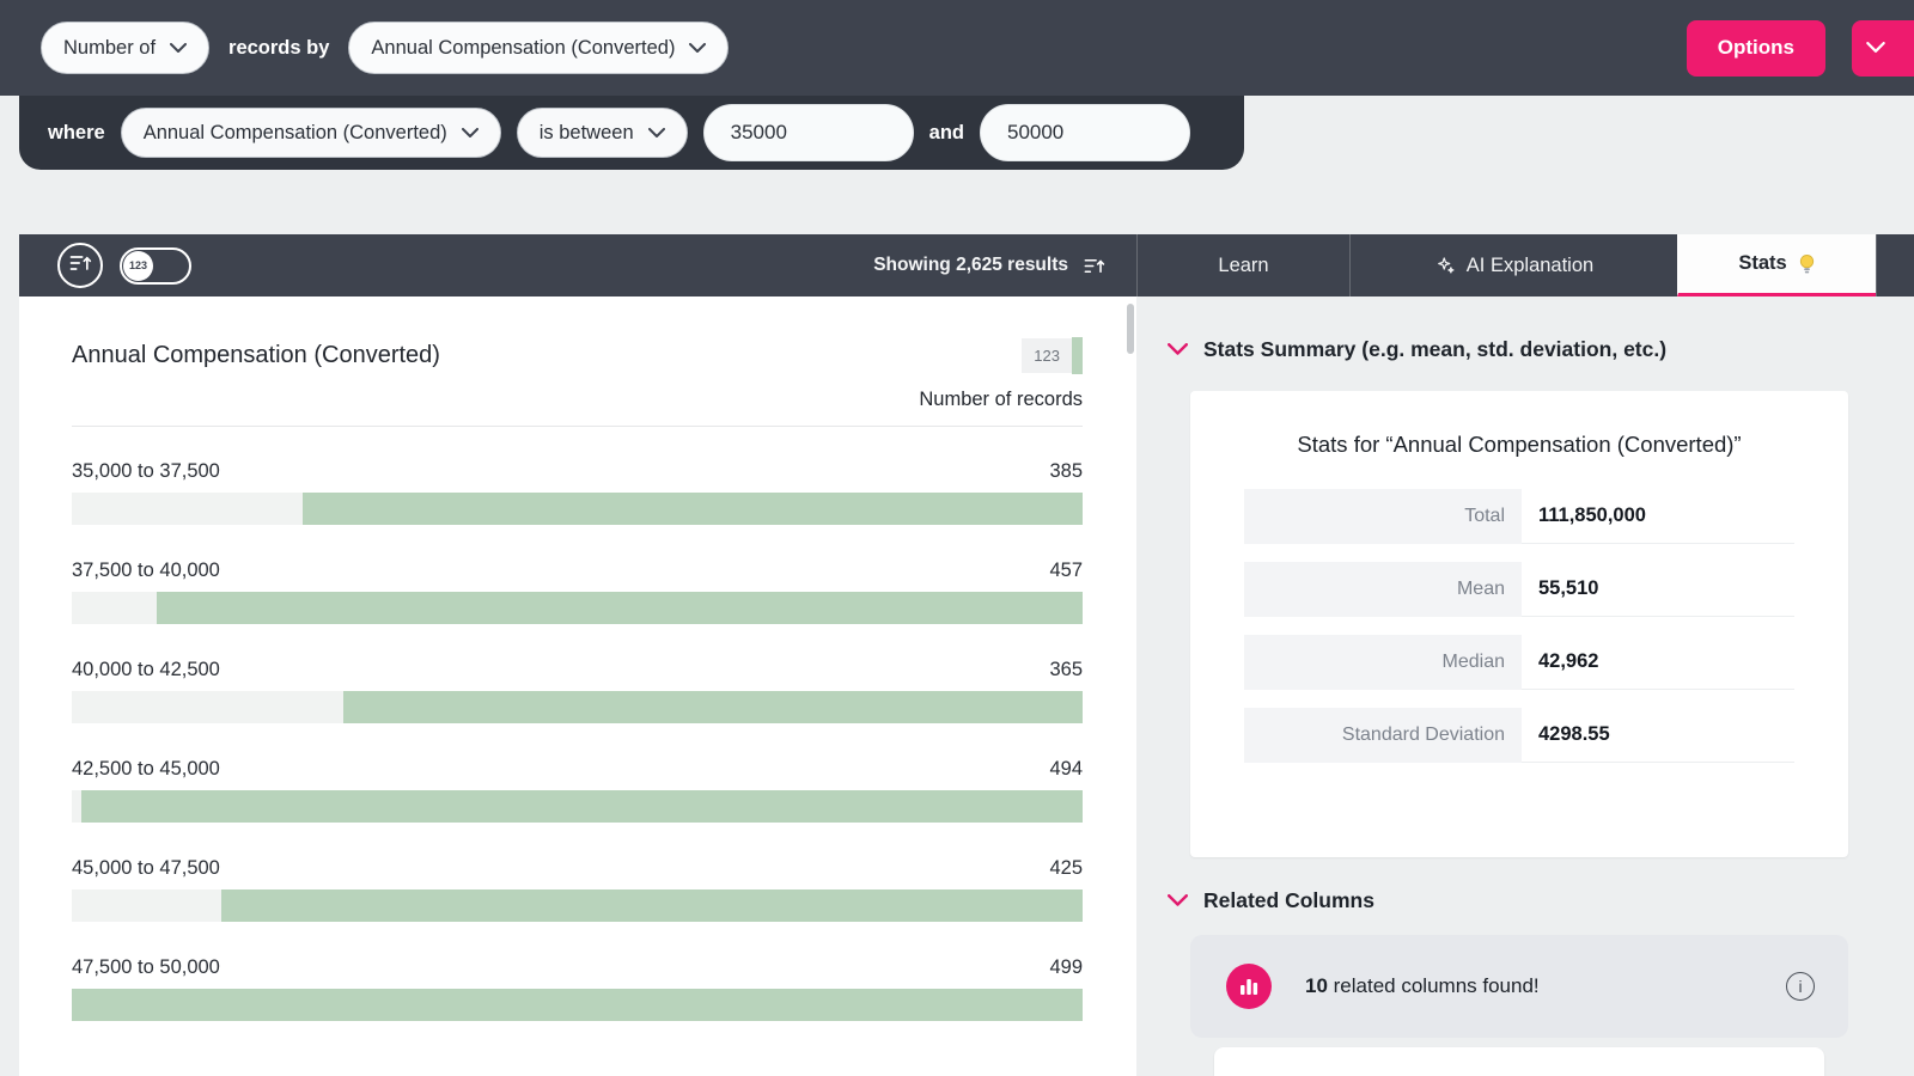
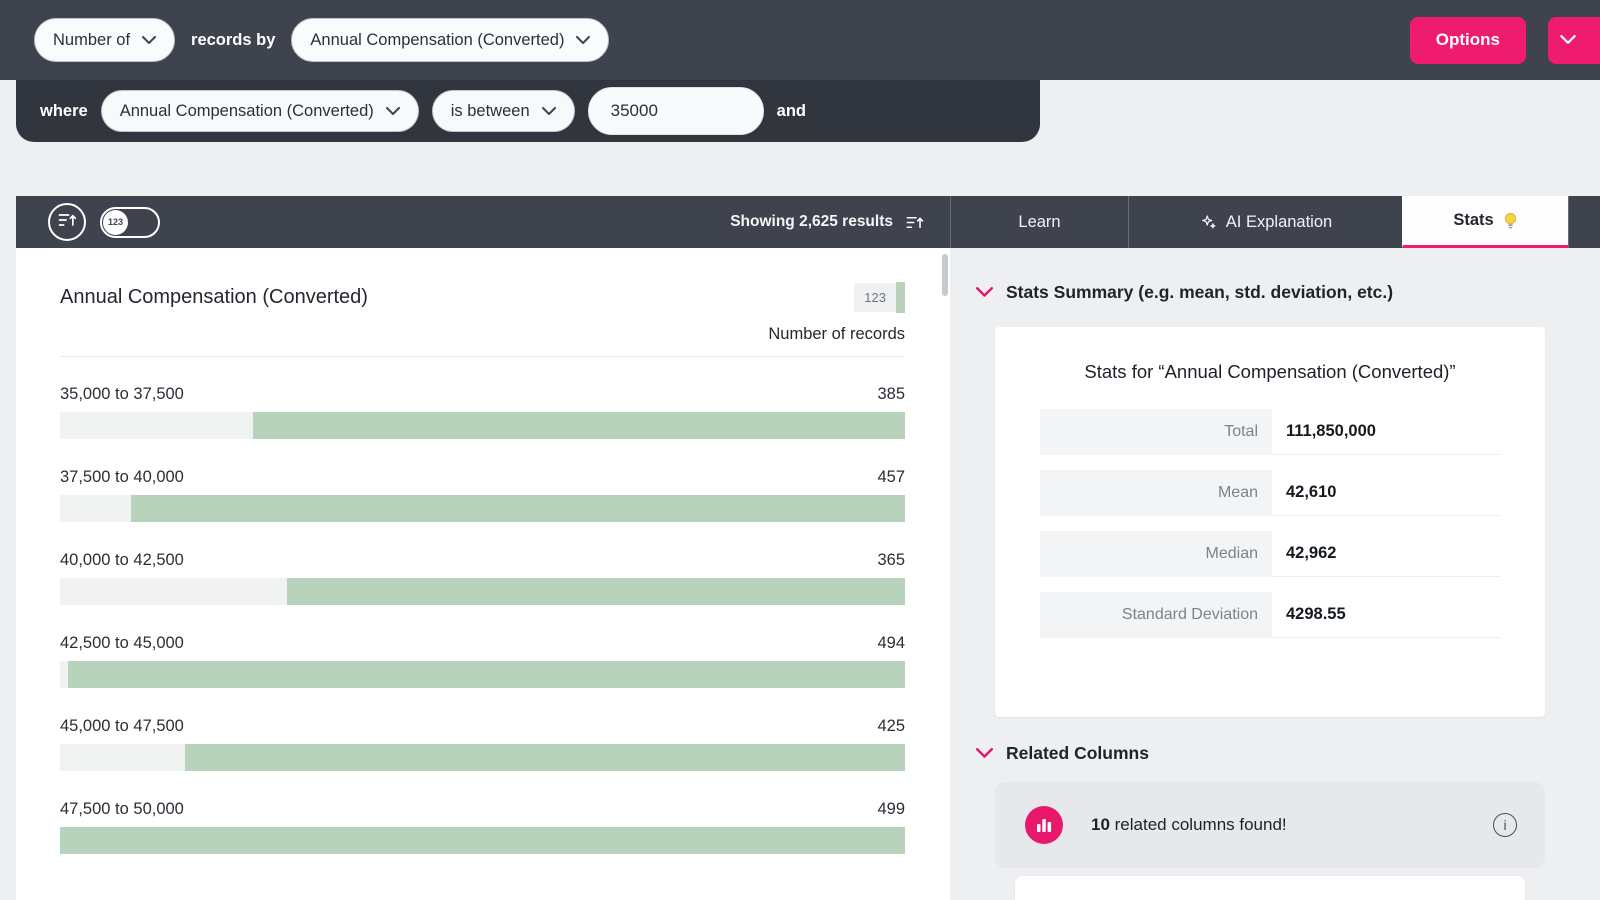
  Number of
  records by
  Annual Compensation (Converted)
  Options
  where
  Annual Compensation (Converted)
  is between
  35000
  and
- 50000
  123
  Showing 2,625 results
  Learn
  AI Explanation
  Stats
  Annual Compensation (Converted)
  123
  Number of records
  35,000 to 37,500
  385
  37,500 to 40,000
  457
  40,000 to 42,500
  365
  42,500 to 45,000
  494
  45,000 to 47,500
  425
  47,500 to 50,000
  499
  Stats Summary (e.g. mean, std. deviation, etc.)
  Stats for “Annual Compensation (Converted)”
  Total
  111,850,000
  Mean
- 55,510
+ 42,610
  Median
  42,962
  Standard Deviation
  4298.55
  Related Columns
  10 related columns found!
  i
